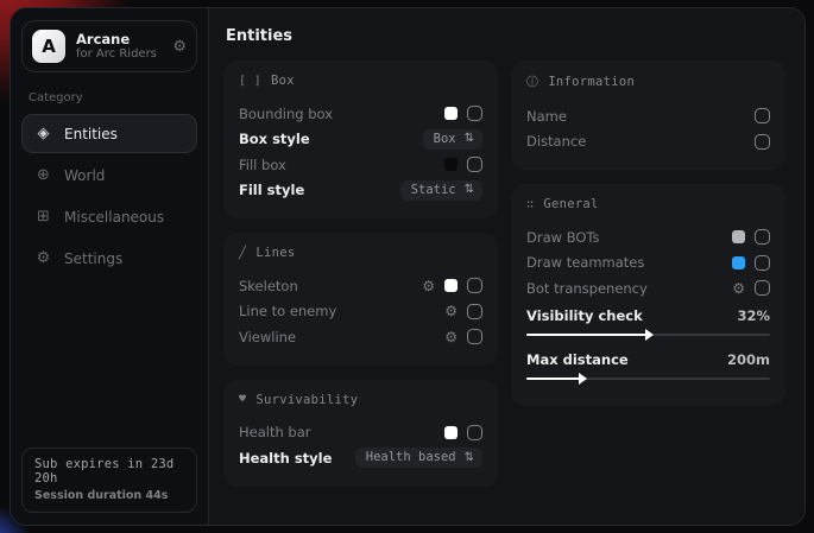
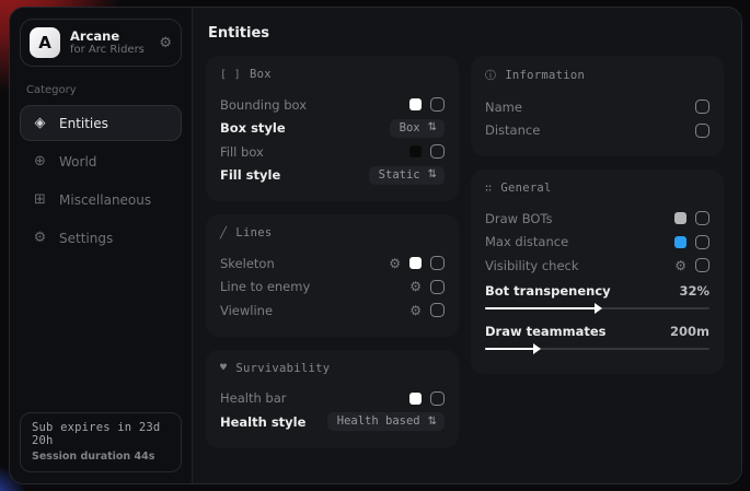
  A
  Arcane
  for Arc Riders
  ⚙
  Category
  ◈
  Entities
  ⊕
  World
  ⊞
  Miscellaneous
  ⚙
  Settings
  Sub expires in 23d 20h
  Session duration 44s
  Entities
  [ ]
  Box
  Bounding box
  Box style
  Box
  ⇅
  Fill box
  Fill style
  Static
  ⇅
  ╱
  Lines
  Skeleton
  ⚙
  Line to enemy
  ⚙
  Viewline
  ⚙
  ♥
  Survivability
  Health bar
  Health style
  Health based
  ⇅
  ⓘ
  Information
  Name
  Distance
  ∷
  General
  Draw BOTs
- Draw teammates
+ Max distance
- Bot transpenency
+ Visibility check
  ⚙
- Visibility check
+ Bot transpenency
  32%
- Max distance
+ Draw teammates
  200m
